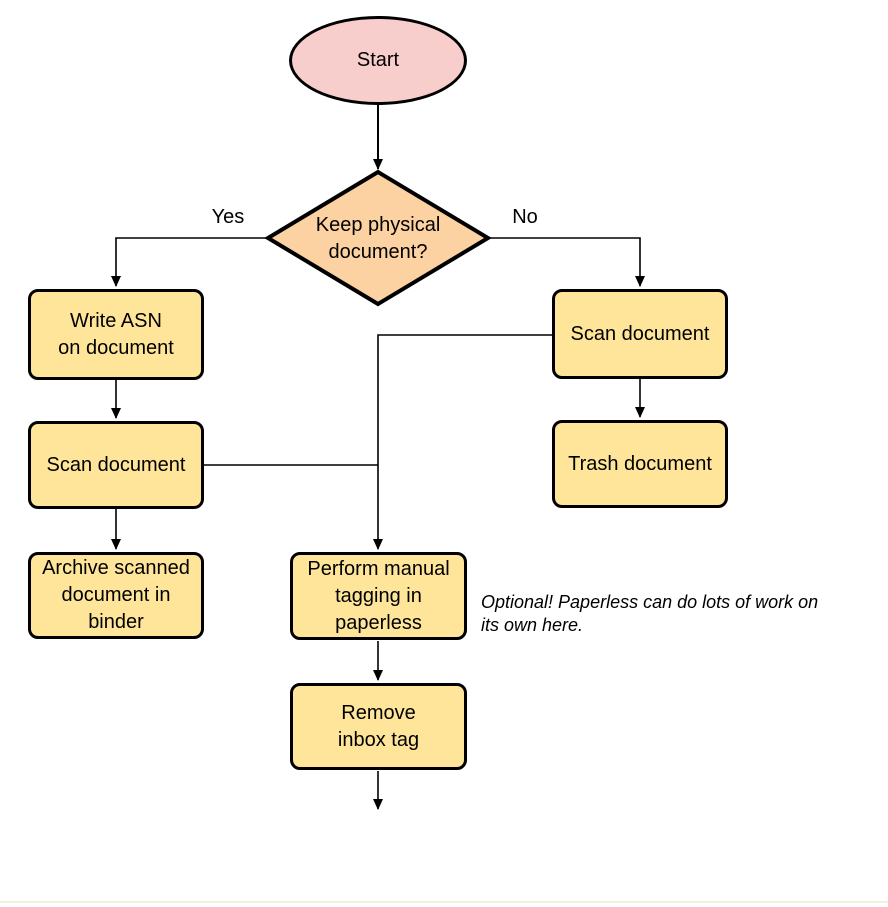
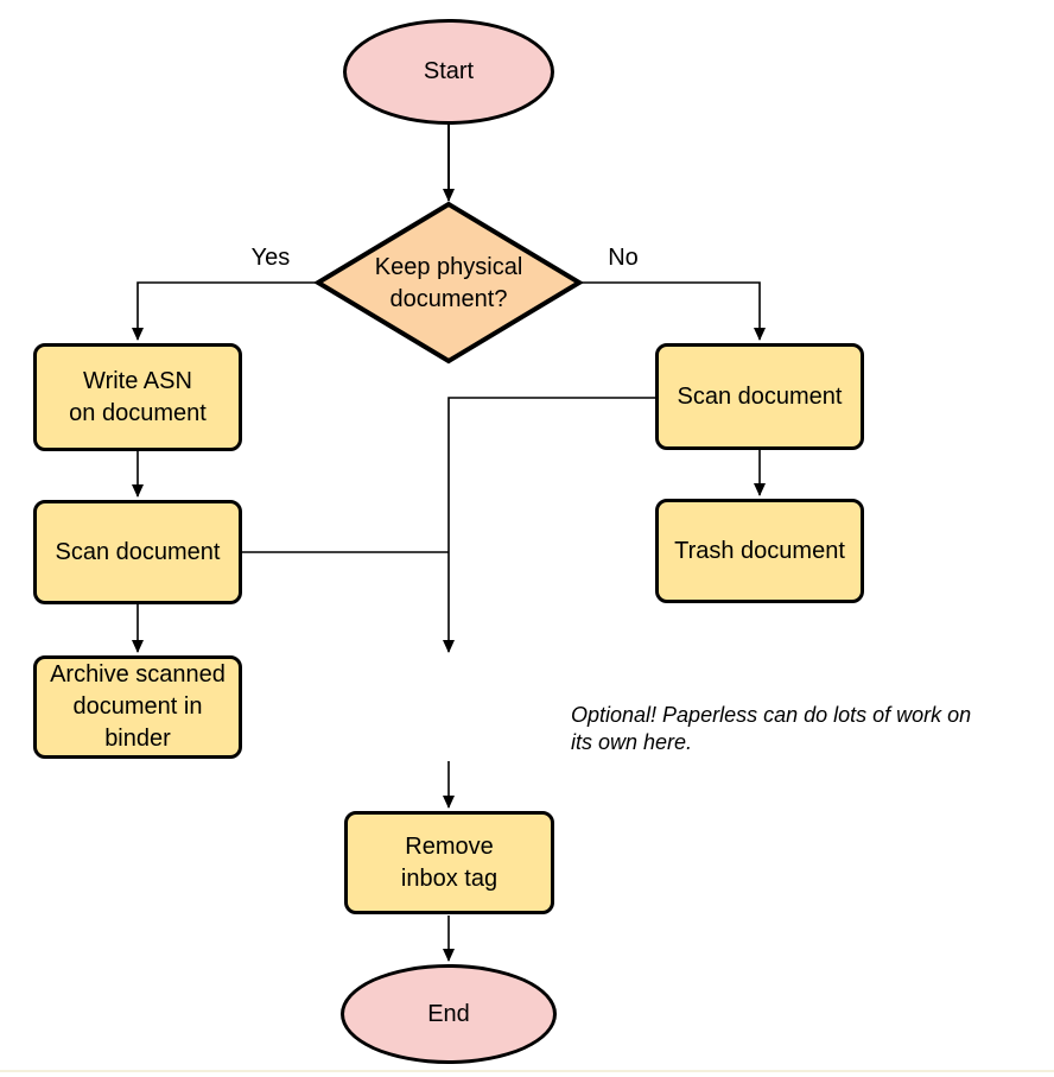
  Start
+ End
  Keep physical
  document?
  Write ASN
  on document
  Scan document
  Archive scanned
  document in
  binder
  Scan document
  Trash document
- Perform manual
- tagging in
- paperless
  Remove
  inbox tag
  Yes
  No
  Optional! Paperless can do lots of work on
  its own here.
